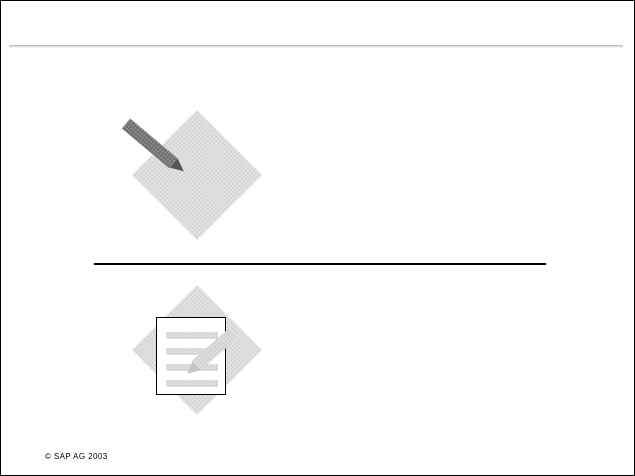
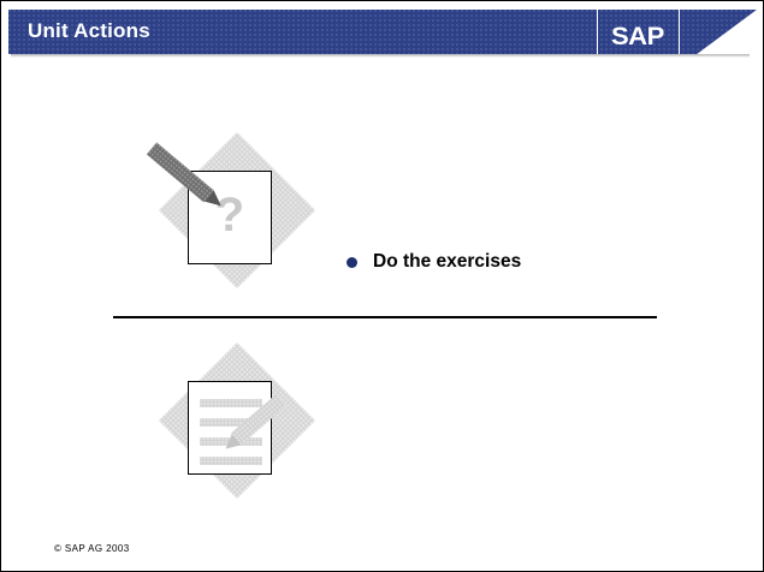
+ Unit Actions
+ SAP
+ ?
+ Do the exercises
  © SAP AG 2003
